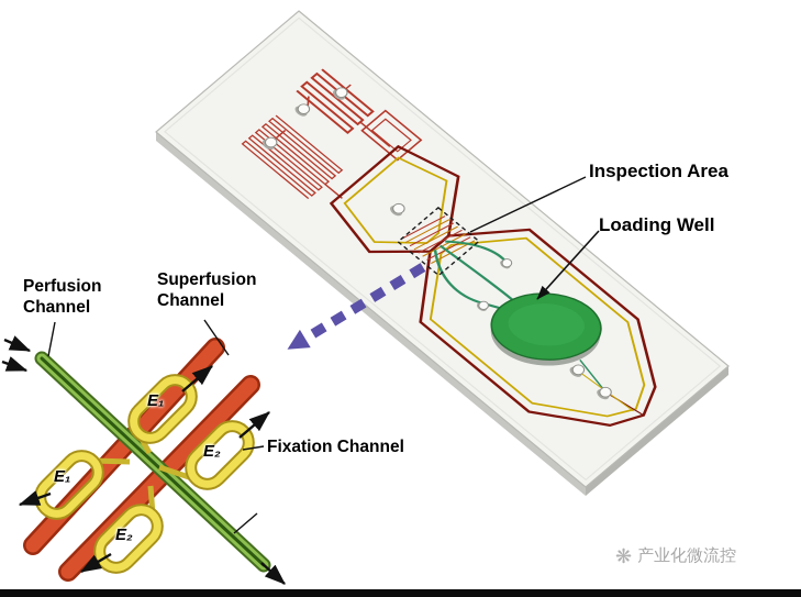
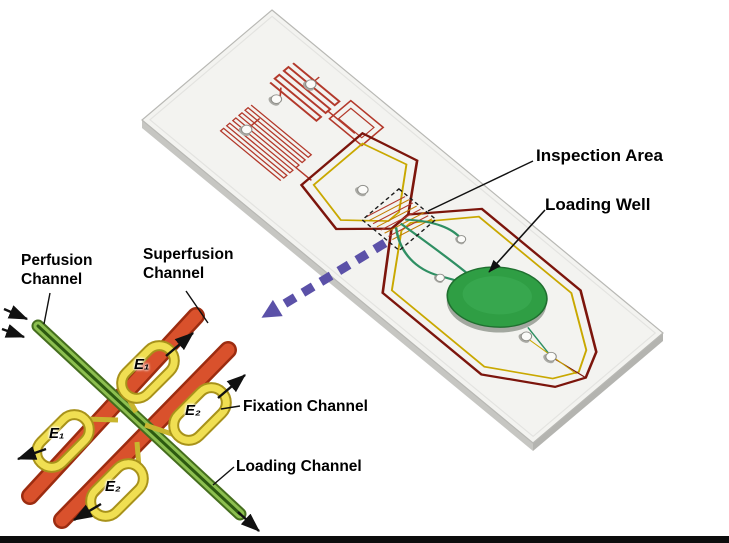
  Inspection Area
  Loading Well
  Perfusion
  Channel
  Superfusion
  Channel
  Fixation Channel
+ Loading Channel
  E₁
  E₂
  E₁
  E₂
- ❋
- 产业化微流控
